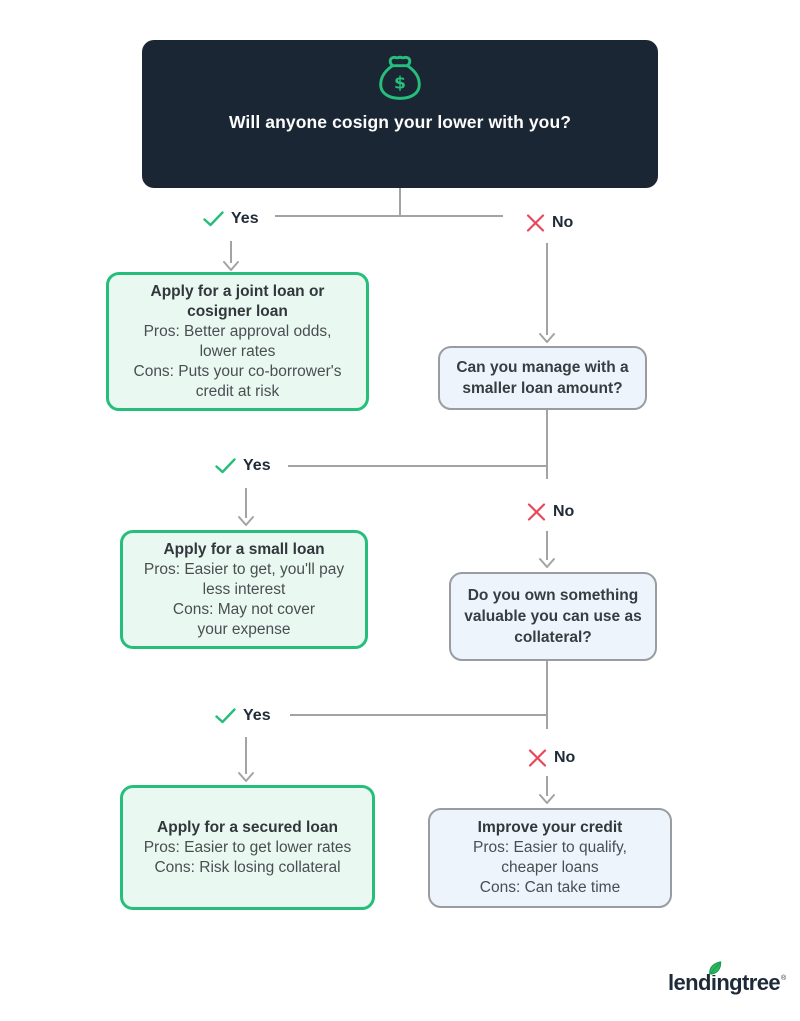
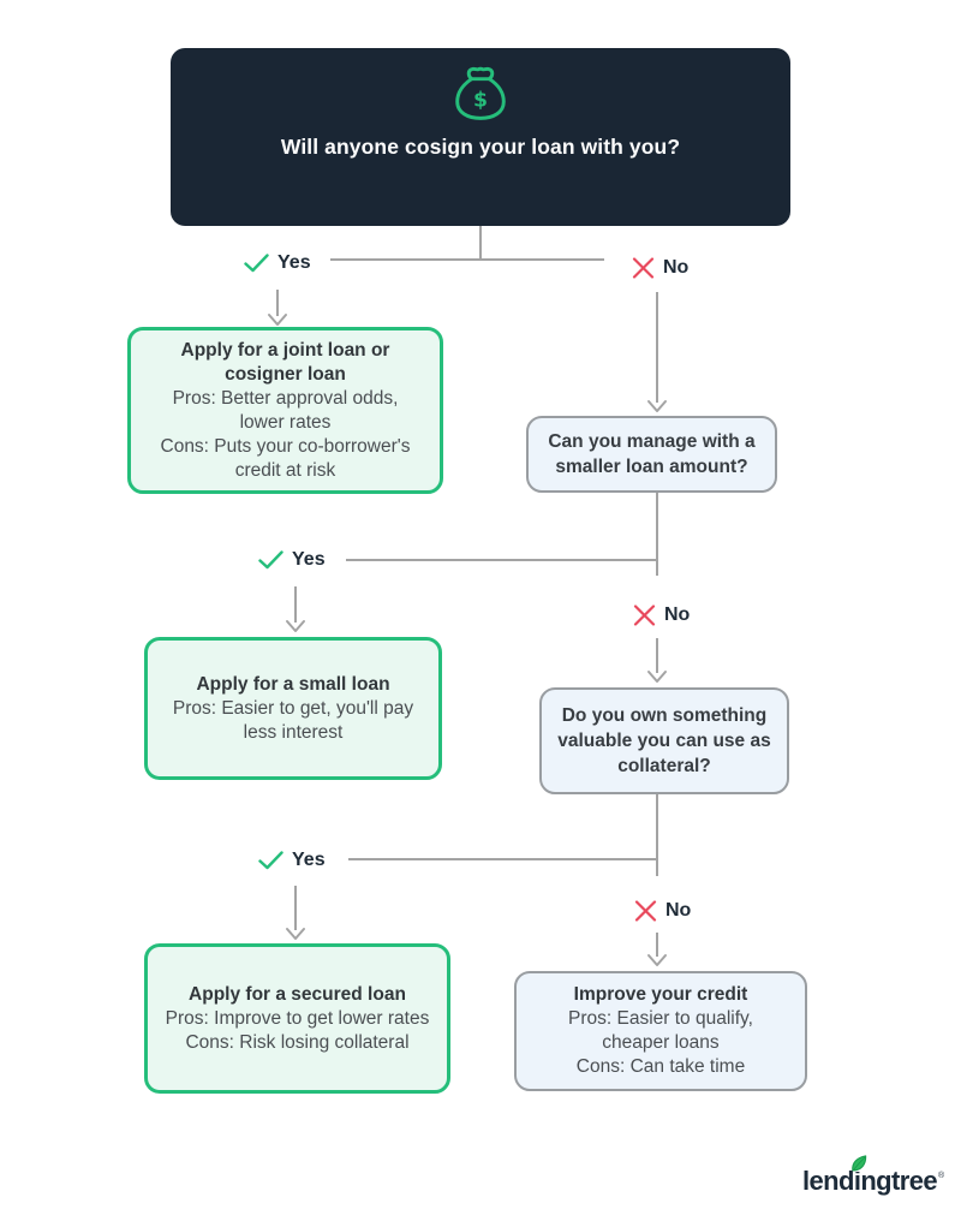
  $
- Will anyone cosign your lower with you?
+ Will anyone cosign your loan with you?
  Yes
  No
  Apply for a joint loan or
  cosigner loan
  Pros: Better approval odds,
  lower rates
  Cons: Puts your co-borrower's
  credit at risk
  Can you manage with a
  smaller loan amount?
  Yes
  No
  Apply for a small loan
  Pros: Easier to get, you'll pay
  less interest
- Cons: May not cover
- your expense
  Do you own something
  valuable you can use as
  collateral?
  Yes
  No
  Apply for a secured loan
- Pros: Easier to get lower rates
+ Pros: Improve to get lower rates
  Cons: Risk losing collateral
  Improve your credit
  Pros: Easier to qualify,
  cheaper loans
  Cons: Can take time
  lend
  i
  ngtree
